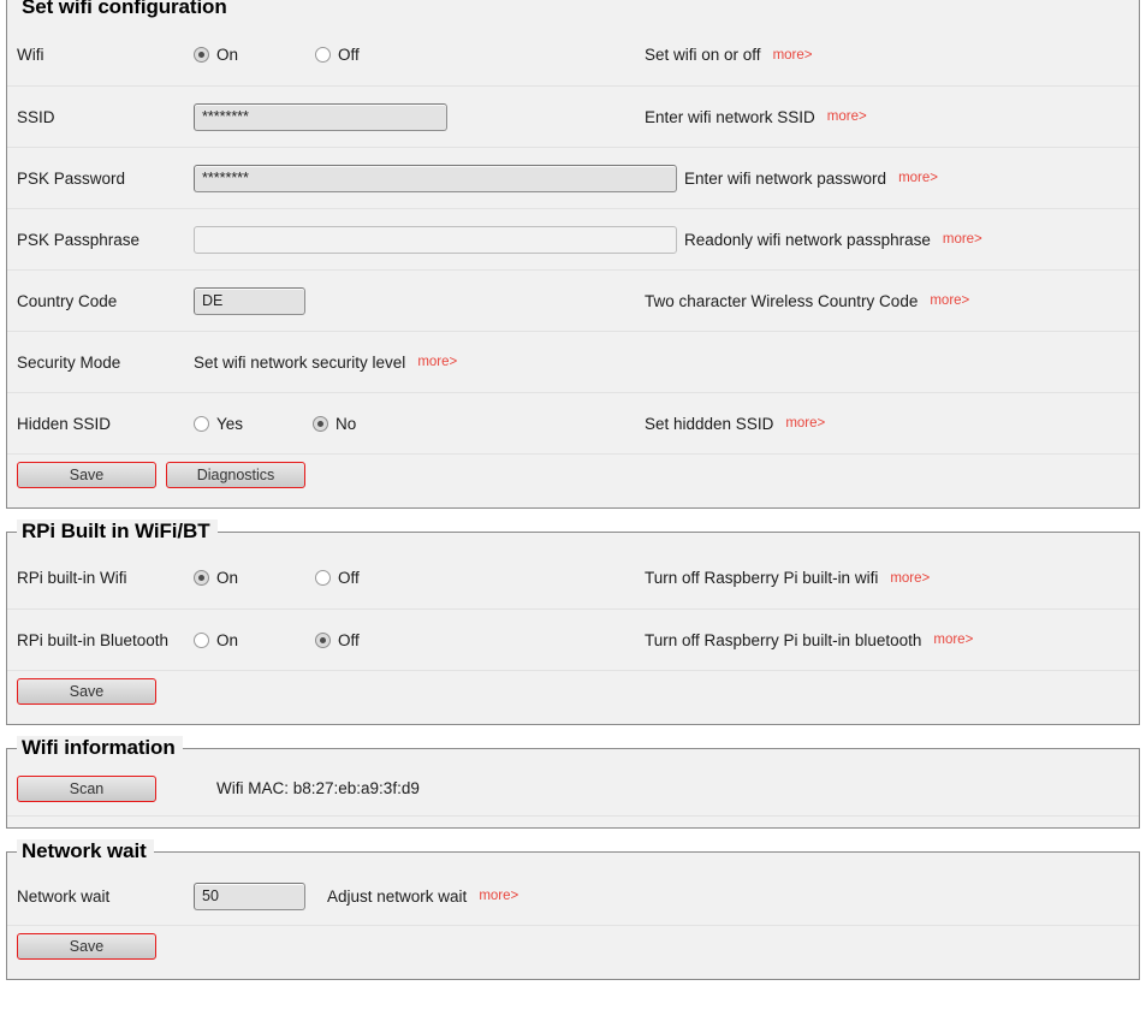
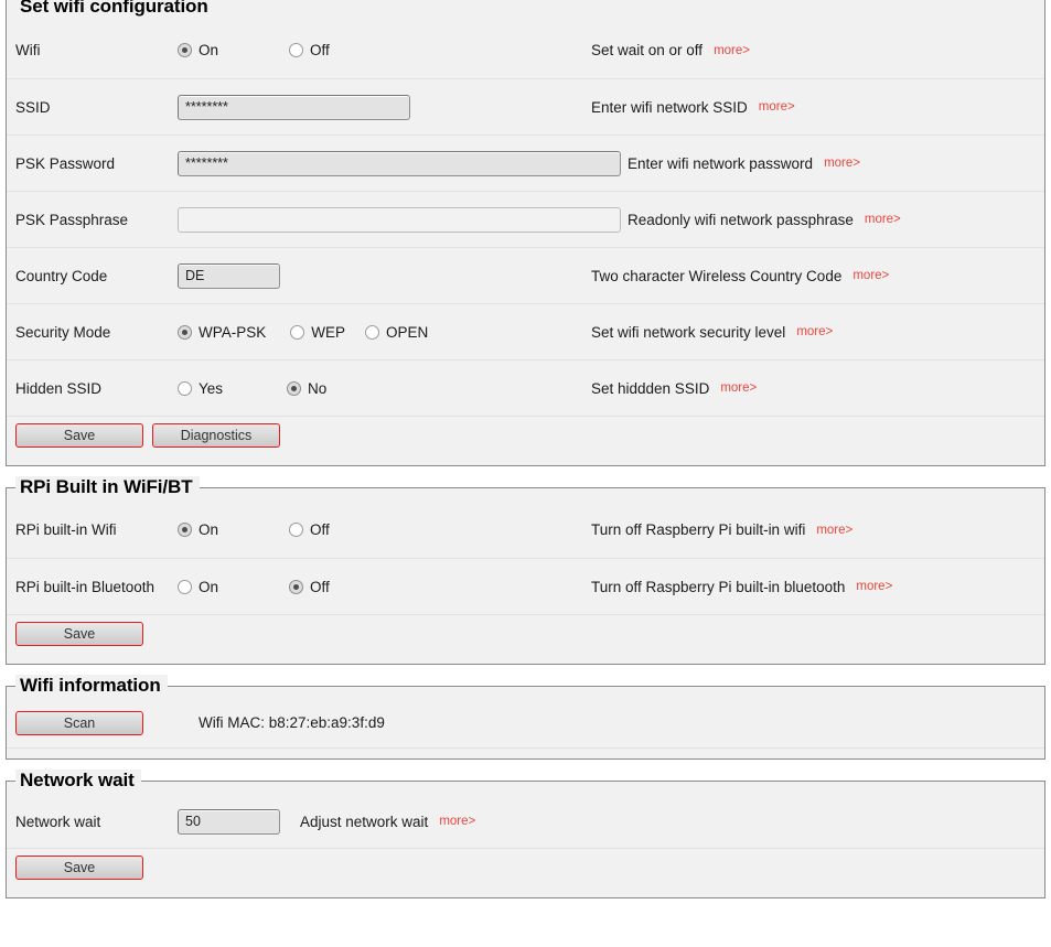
  Set wifi configuration
  Wifi
  On
  Off
- Set wifi on or off
+ Set wait on or off
  more>
  SSID
  ********
  Enter wifi network SSID
  more>
  PSK Password
  ********
  Enter wifi network password
  more>
  PSK Passphrase
  Readonly wifi network passphrase
  more>
  Country Code
  DE
  Two character Wireless Country Code
  more>
  Security Mode
+ WPA-PSK
+ WEP
+ OPEN
  Set wifi network security level
  more>
  Hidden SSID
  Yes
  No
  Set hiddden SSID
  more>
  Save
  Diagnostics
  RPi Built in WiFi/BT
  RPi built-in Wifi
  On
  Off
  Turn off Raspberry Pi built-in wifi
  more>
  RPi built-in Bluetooth
  On
  Off
  Turn off Raspberry Pi built-in bluetooth
  more>
  Save
  Wifi information
  Scan
  Wifi MAC: b8:27:eb:a9:3f:d9
  Network wait
  Network wait
  50
  Adjust network wait
  more>
  Save
